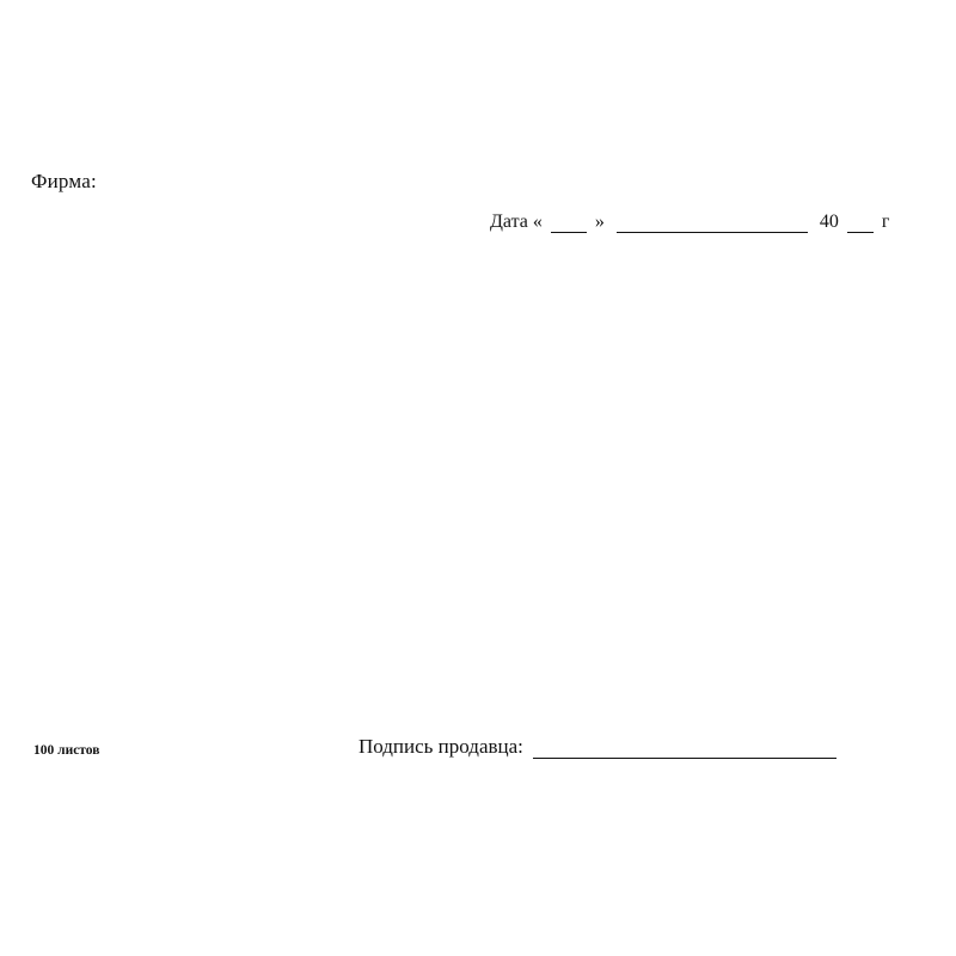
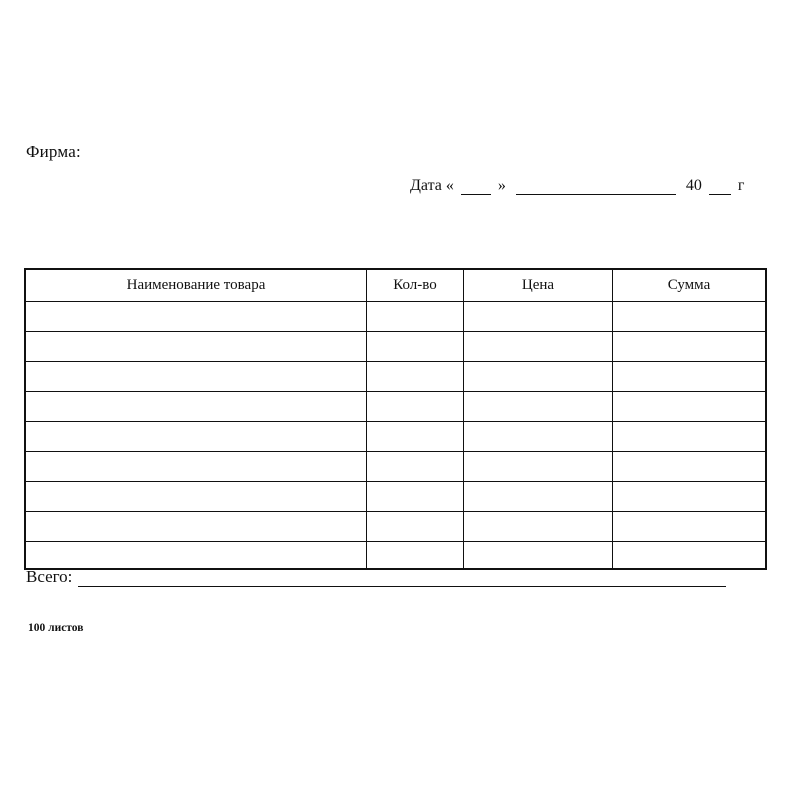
  Фирма:
  Дата « » 40 г
+ Наименование товара	Кол-во	Цена	Сумма
+ Всего:
  100 листов
- Подпись продавца:
